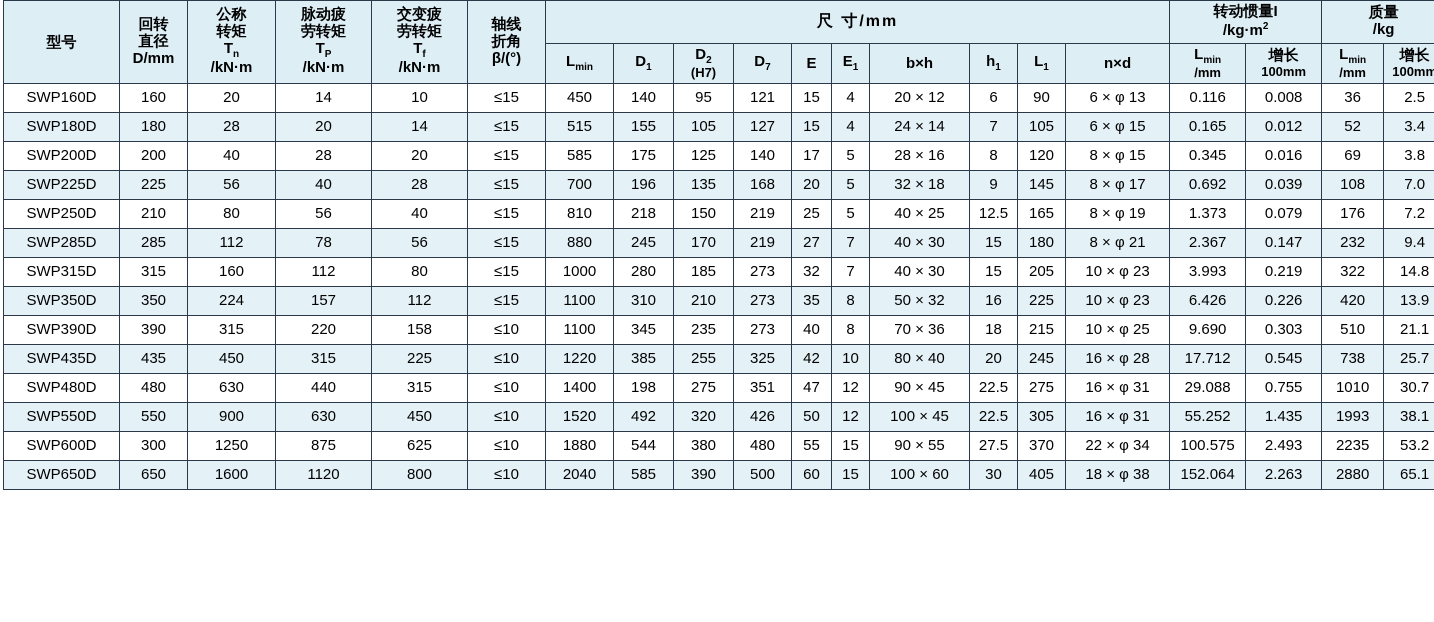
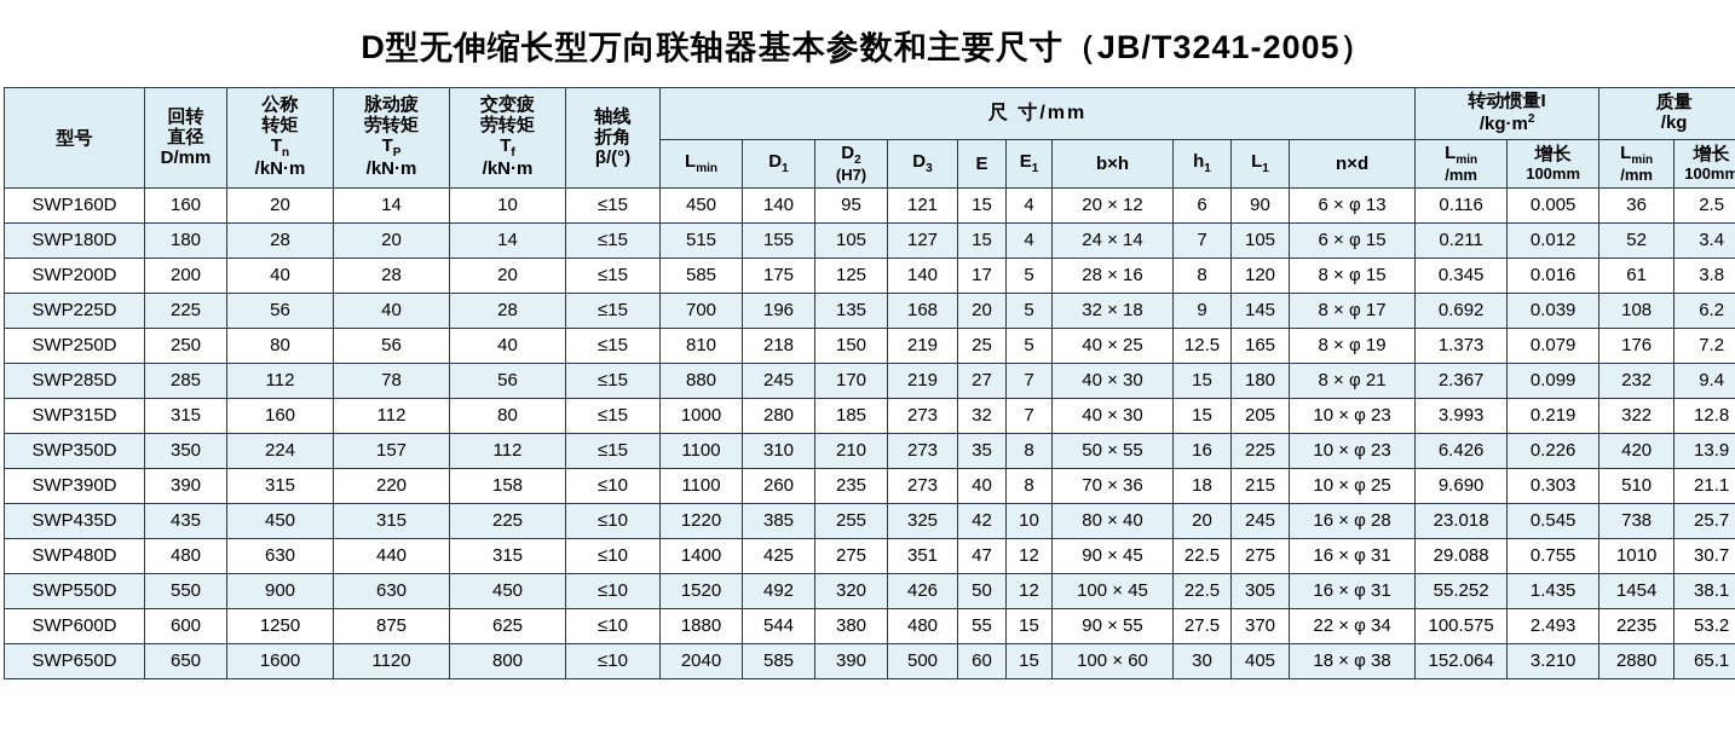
+ D型无伸缩长型万向联轴器基本参数和主要尺寸（JB/T3241-2005）
  型号	回转 直径 D/mm	公称 转矩 Tn /kN·m	脉动疲 劳转矩 TP /kN·m	交变疲 劳转矩 Tf /kN·m	轴线 折角 β/(°)	尺 寸/mm	转动惯量I /kg·m2	质量 /kg
- Lmin	D1	D2 (H7)	D7	E	E1	b×h	h1	L1	n×d	Lmin /mm	增长 100mm	Lmin /mm	增长 100mm
+ Lmin	D1	D2 (H7)	D3	E	E1	b×h	h1	L1	n×d	Lmin /mm	增长 100mm	Lmin /mm	增长 100mm
- SWP160D	160	20	14	10	≤15	450	140	95	121	15	4	20 × 12	6	90	6 × φ 13	0.116	0.008	36	2.5
+ SWP160D	160	20	14	10	≤15	450	140	95	121	15	4	20 × 12	6	90	6 × φ 13	0.116	0.005	36	2.5
- SWP180D	180	28	20	14	≤15	515	155	105	127	15	4	24 × 14	7	105	6 × φ 15	0.165	0.012	52	3.4
+ SWP180D	180	28	20	14	≤15	515	155	105	127	15	4	24 × 14	7	105	6 × φ 15	0.211	0.012	52	3.4
- SWP200D	200	40	28	20	≤15	585	175	125	140	17	5	28 × 16	8	120	8 × φ 15	0.345	0.016	69	3.8
+ SWP200D	200	40	28	20	≤15	585	175	125	140	17	5	28 × 16	8	120	8 × φ 15	0.345	0.016	61	3.8
- SWP225D	225	56	40	28	≤15	700	196	135	168	20	5	32 × 18	9	145	8 × φ 17	0.692	0.039	108	7.0
+ SWP225D	225	56	40	28	≤15	700	196	135	168	20	5	32 × 18	9	145	8 × φ 17	0.692	0.039	108	6.2
- SWP250D	210	80	56	40	≤15	810	218	150	219	25	5	40 × 25	12.5	165	8 × φ 19	1.373	0.079	176	7.2
+ SWP250D	250	80	56	40	≤15	810	218	150	219	25	5	40 × 25	12.5	165	8 × φ 19	1.373	0.079	176	7.2
- SWP285D	285	112	78	56	≤15	880	245	170	219	27	7	40 × 30	15	180	8 × φ 21	2.367	0.147	232	9.4
+ SWP285D	285	112	78	56	≤15	880	245	170	219	27	7	40 × 30	15	180	8 × φ 21	2.367	0.099	232	9.4
- SWP315D	315	160	112	80	≤15	1000	280	185	273	32	7	40 × 30	15	205	10 × φ 23	3.993	0.219	322	14.8
+ SWP315D	315	160	112	80	≤15	1000	280	185	273	32	7	40 × 30	15	205	10 × φ 23	3.993	0.219	322	12.8
- SWP350D	350	224	157	112	≤15	1100	310	210	273	35	8	50 × 32	16	225	10 × φ 23	6.426	0.226	420	13.9
+ SWP350D	350	224	157	112	≤15	1100	310	210	273	35	8	50 × 55	16	225	10 × φ 23	6.426	0.226	420	13.9
- SWP390D	390	315	220	158	≤10	1100	345	235	273	40	8	70 × 36	18	215	10 × φ 25	9.690	0.303	510	21.1
+ SWP390D	390	315	220	158	≤10	1100	260	235	273	40	8	70 × 36	18	215	10 × φ 25	9.690	0.303	510	21.1
- SWP435D	435	450	315	225	≤10	1220	385	255	325	42	10	80 × 40	20	245	16 × φ 28	17.712	0.545	738	25.7
+ SWP435D	435	450	315	225	≤10	1220	385	255	325	42	10	80 × 40	20	245	16 × φ 28	23.018	0.545	738	25.7
- SWP480D	480	630	440	315	≤10	1400	198	275	351	47	12	90 × 45	22.5	275	16 × φ 31	29.088	0.755	1010	30.7
+ SWP480D	480	630	440	315	≤10	1400	425	275	351	47	12	90 × 45	22.5	275	16 × φ 31	29.088	0.755	1010	30.7
- SWP550D	550	900	630	450	≤10	1520	492	320	426	50	12	100 × 45	22.5	305	16 × φ 31	55.252	1.435	1993	38.1
+ SWP550D	550	900	630	450	≤10	1520	492	320	426	50	12	100 × 45	22.5	305	16 × φ 31	55.252	1.435	1454	38.1
- SWP600D	300	1250	875	625	≤10	1880	544	380	480	55	15	90 × 55	27.5	370	22 × φ 34	100.575	2.493	2235	53.2
+ SWP600D	600	1250	875	625	≤10	1880	544	380	480	55	15	90 × 55	27.5	370	22 × φ 34	100.575	2.493	2235	53.2
- SWP650D	650	1600	1120	800	≤10	2040	585	390	500	60	15	100 × 60	30	405	18 × φ 38	152.064	2.263	2880	65.1
+ SWP650D	650	1600	1120	800	≤10	2040	585	390	500	60	15	100 × 60	30	405	18 × φ 38	152.064	3.210	2880	65.1
